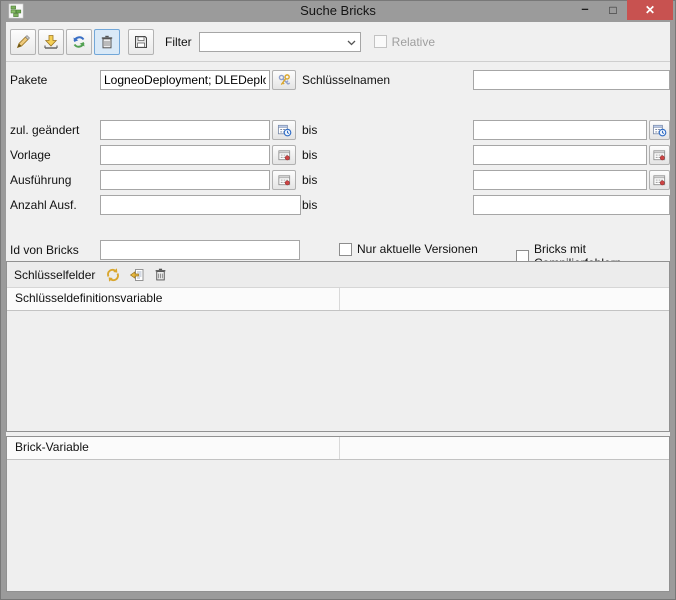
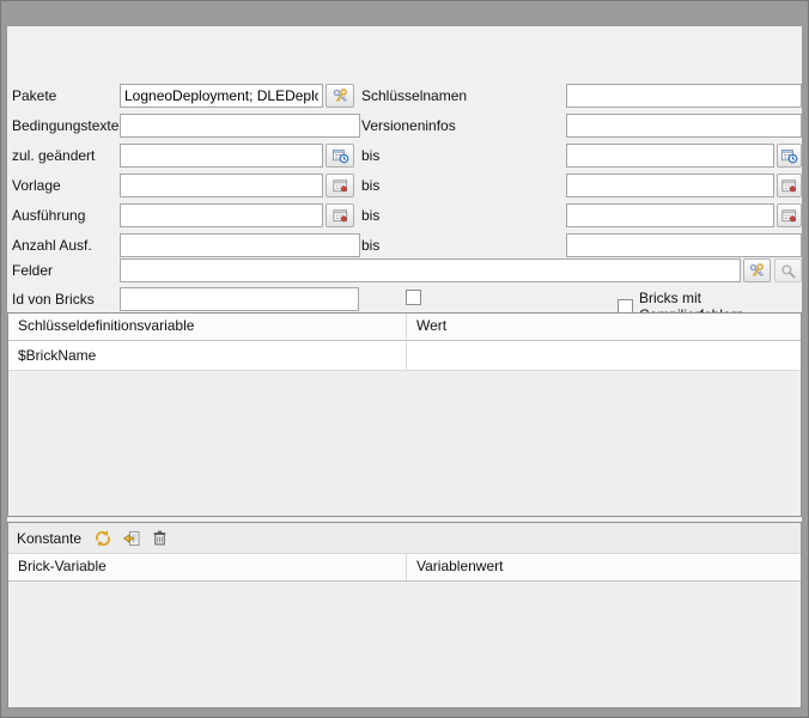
- Suche Bricks
- –
- □
- ✕
- Filter
- Relative
  Pakete
  LogneoDeployment; DLEDepl
  Schlüsselnamen
+ Bedingungstexte
+ Versioneninfos
  zul. geändert
  bis
  Vorlage
  bis
  Ausführung
  bis
  Anzahl Ausf.
  bis
+ Felder
  Id von Bricks
- Nur aktuelle Versionen
- Schlüsselfelder
  Schlüsseldefinitionsvariable
+ Wert
+ $BrickName
+ Konstante
  Brick-Variable
+ Variablenwert
